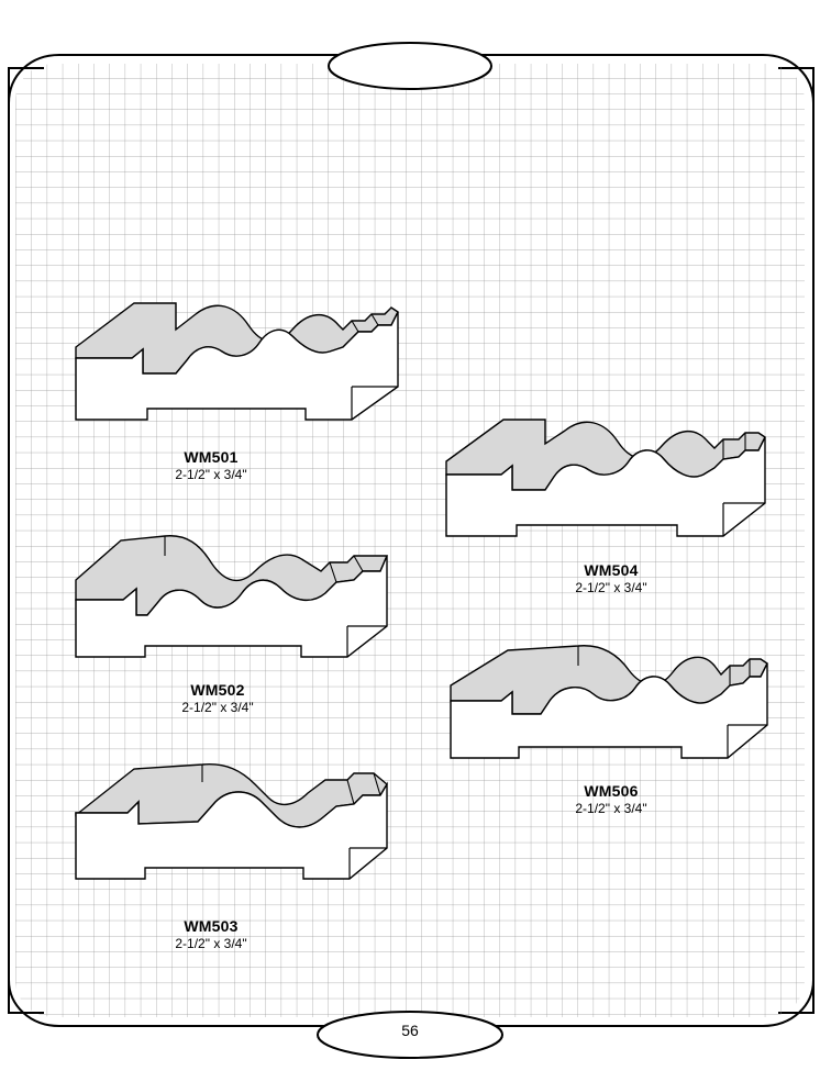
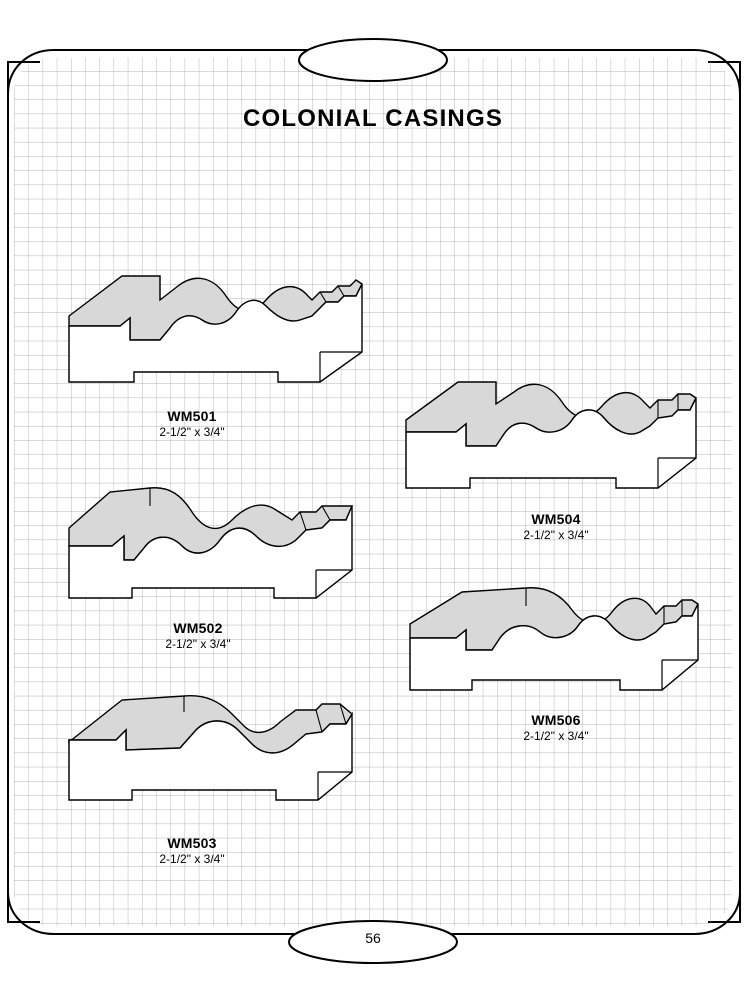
+ COLONIAL CASINGS
  WM501
  2-1/2" x 3/4"
  WM502
  2-1/2" x 3/4"
  WM503
  2-1/2" x 3/4"
  WM504
  2-1/2" x 3/4"
  WM506
  2-1/2" x 3/4"
  56
